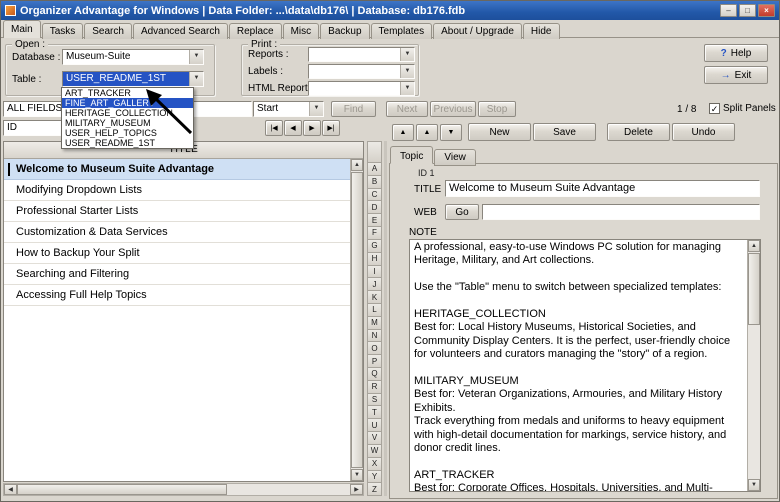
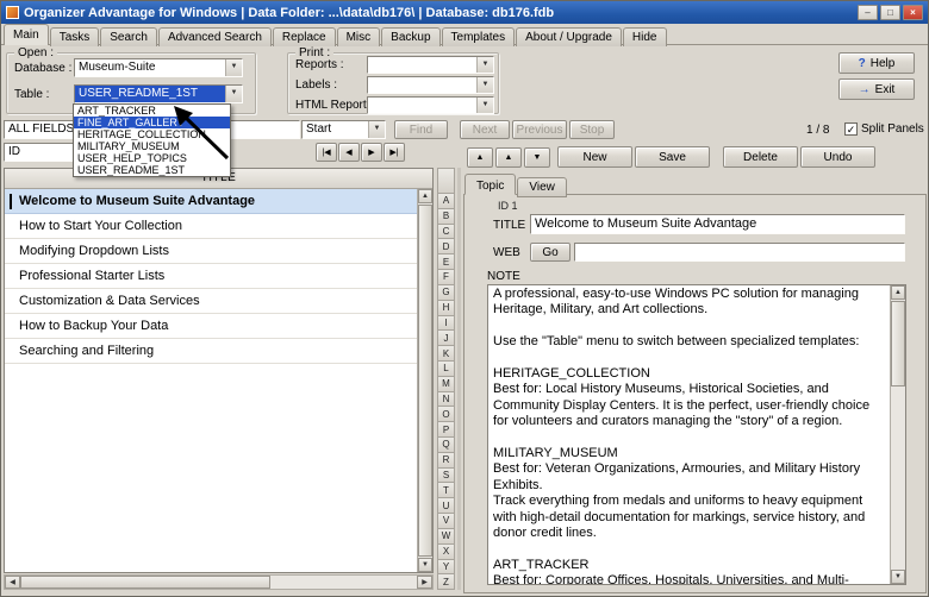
  Organizer Advantage for Windows | Data Folder: ...\data\db176\ | Database: db176.fdb
  –
  □
  ×
  Main Tasks Search Advanced Search Replace Misc Backup Templates About / Upgrade Hide
  Open :
  Database :
  Museum-Suite
  Table :
  USER_README_1ST
  Print :
  Reports :
  Labels :
  HTML Report
  ?
  Help
  →
  Exit
  ALL FIELDS
  Start
  Find
  Next
  Previous
  Stop
  1 / 8
  ✓
  Split Panels
  ID
  TITLE
  Welcome to Museum Suite Advantage
+ How to Start Your Collection
  Modifying Dropdown Lists
  Professional Starter Lists
  Customization & Data Services
- How to Backup Your Split
+ How to Backup Your Data
  Searching and Filtering
- Accessing Full Help Topics
  A
  B
  C
  D
  E
  F
  G
  H
  I
  J
  K
  L
  M
  N
  O
  P
  Q
  R
  S
  T
  U
  V
  W
  X
  Y
  Z
  New
  Save
  Delete
  Undo
  Topic View
  ID 1
  TITLE
  Welcome to Museum Suite Advantage
  WEB
  Go
  NOTE
  A professional, easy-to-use Windows PC solution for managing Heritage, Military, and Art collections.
  Use the "Table" menu to switch between specialized templates:
  HERITAGE_COLLECTION
  Best for: Local History Museums, Historical Societies, and Community Display Centers. It is the perfect, user-friendly choice for volunteers and curators managing the "story" of a region.
  MILITARY_MUSEUM
  Best for: Veteran Organizations, Armouries, and Military History Exhibits.
  Track everything from medals and uniforms to heavy equipment with high-detail documentation for markings, service history, and donor credit lines.
  ART_TRACKER
  Best for: Corporate Offices, Hospitals, Universities, and Multi-
  ART_TRACKER
  FINE_ART_GALLER
  HERITAGE_COLLECTIO
  MILITARY_MUSEUM
  USER_HELP_TOPICS
  USER_README_1ST
